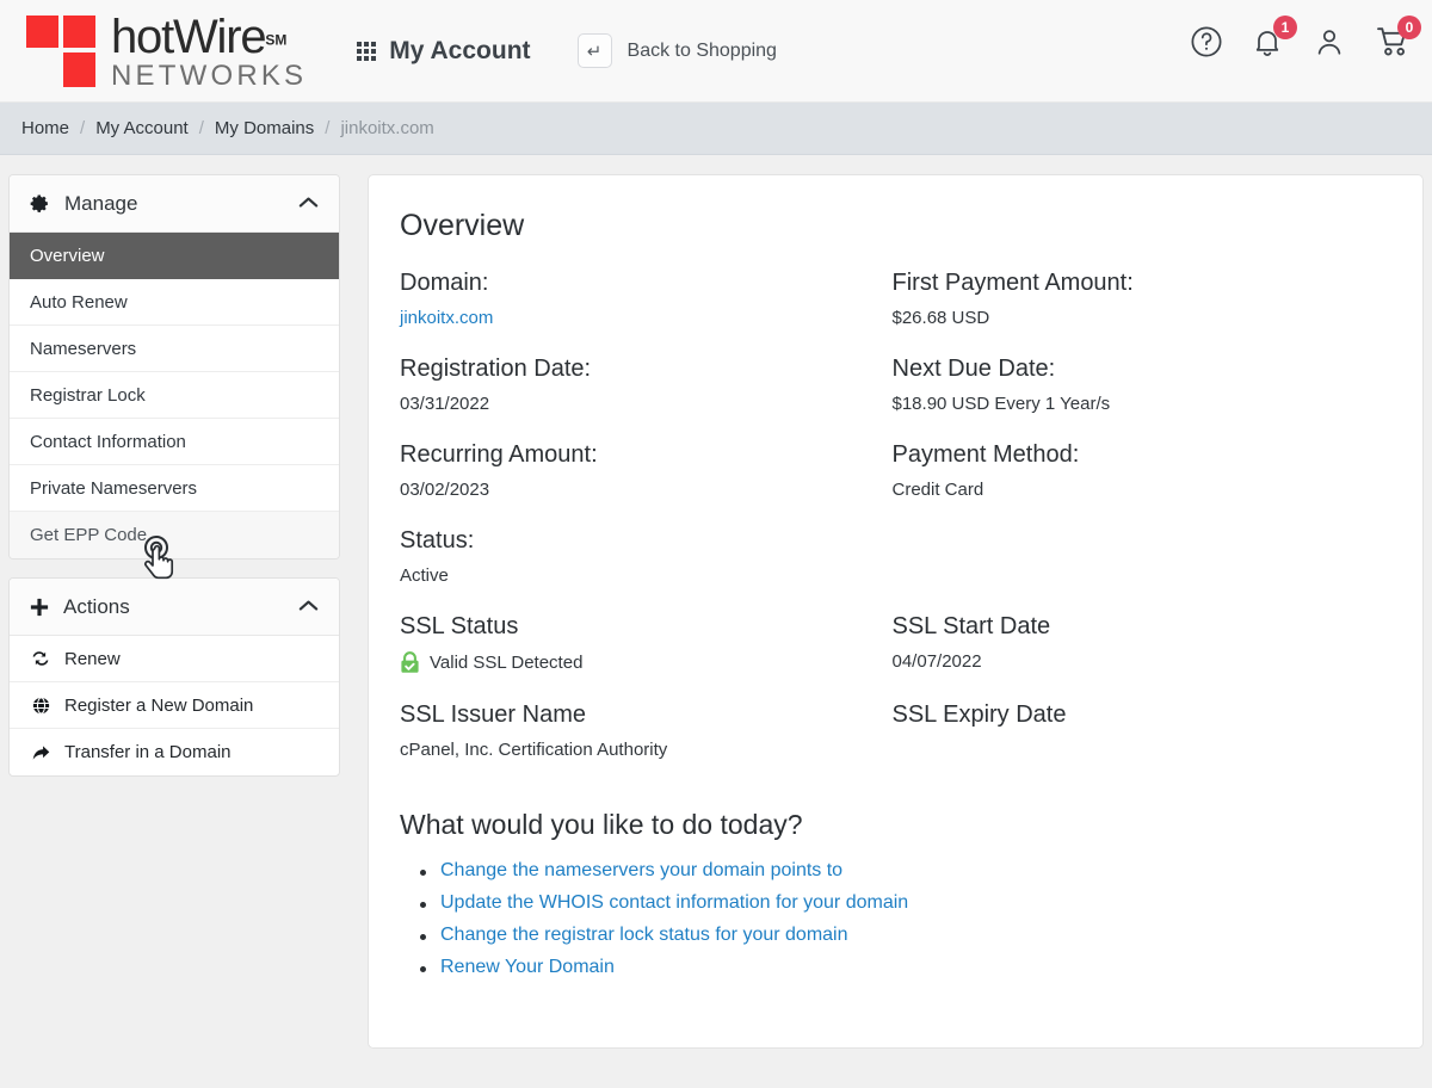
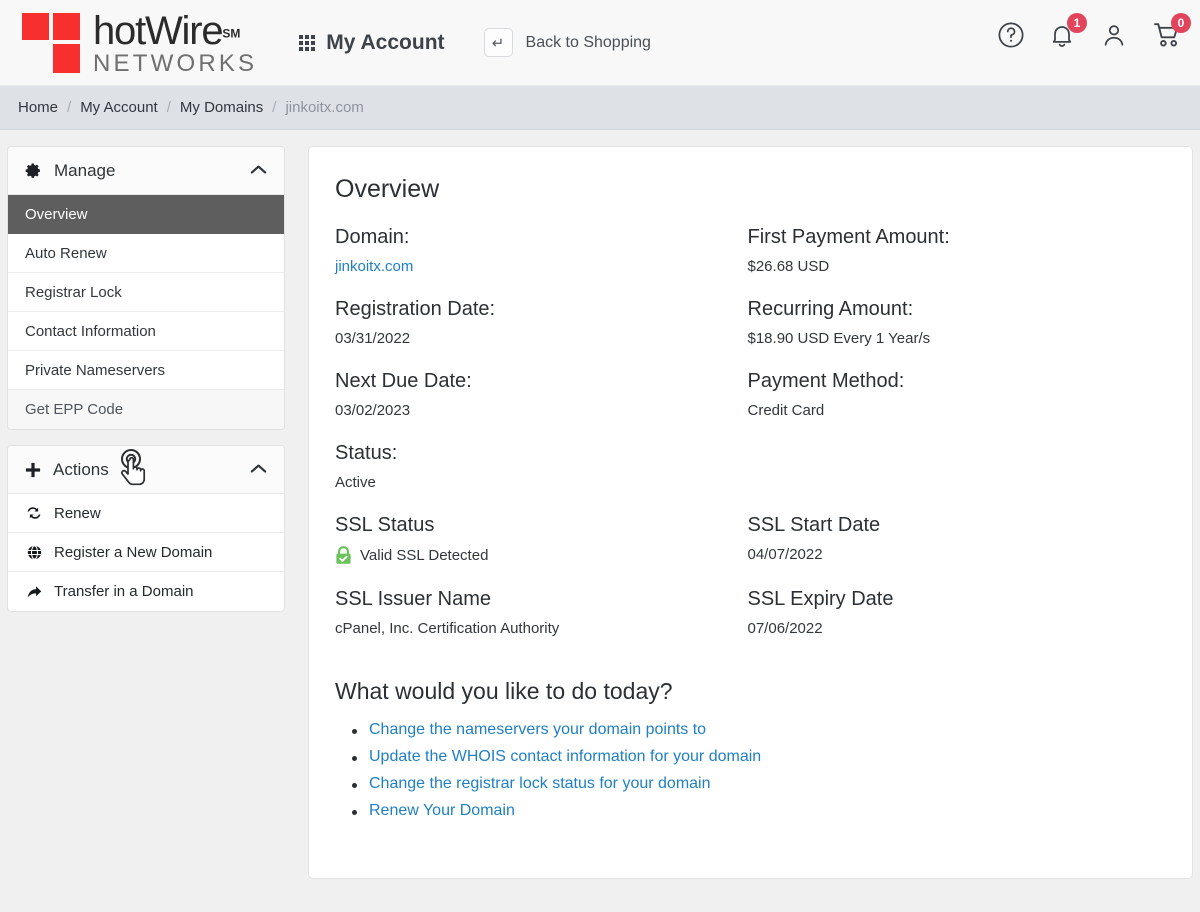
  hotWireSM
  NETWORKS
  My Account
  ↵
  Back to Shopping
  1
  0
  Home
  /
  My Account
  /
  My Domains
  /
  jinkoitx.com
  Manage
  Overview
  Auto Renew
- Nameservers
  Registrar Lock
  Contact Information
  Private Nameservers
  Get EPP Code
  Actions
  Renew
  Register a New Domain
  Transfer in a Domain
  Overview
  Domain:
  jinkoitx.com
  First Payment Amount:
  $26.68 USD
  Registration Date:
  03/31/2022
- Next Due Date:
+ Recurring Amount:
  $18.90 USD Every 1 Year/s
- Recurring Amount:
+ Next Due Date:
  03/02/2023
  Payment Method:
  Credit Card
  Status:
  Active
  SSL Status
  Valid SSL Detected
  SSL Start Date
  04/07/2022
  SSL Issuer Name
  cPanel, Inc. Certification Authority
  SSL Expiry Date
+ 07/06/2022
  What would you like to do today?
  Change the nameservers your domain points to
  Update the WHOIS contact information for your domain
  Change the registrar lock status for your domain
  Renew Your Domain
